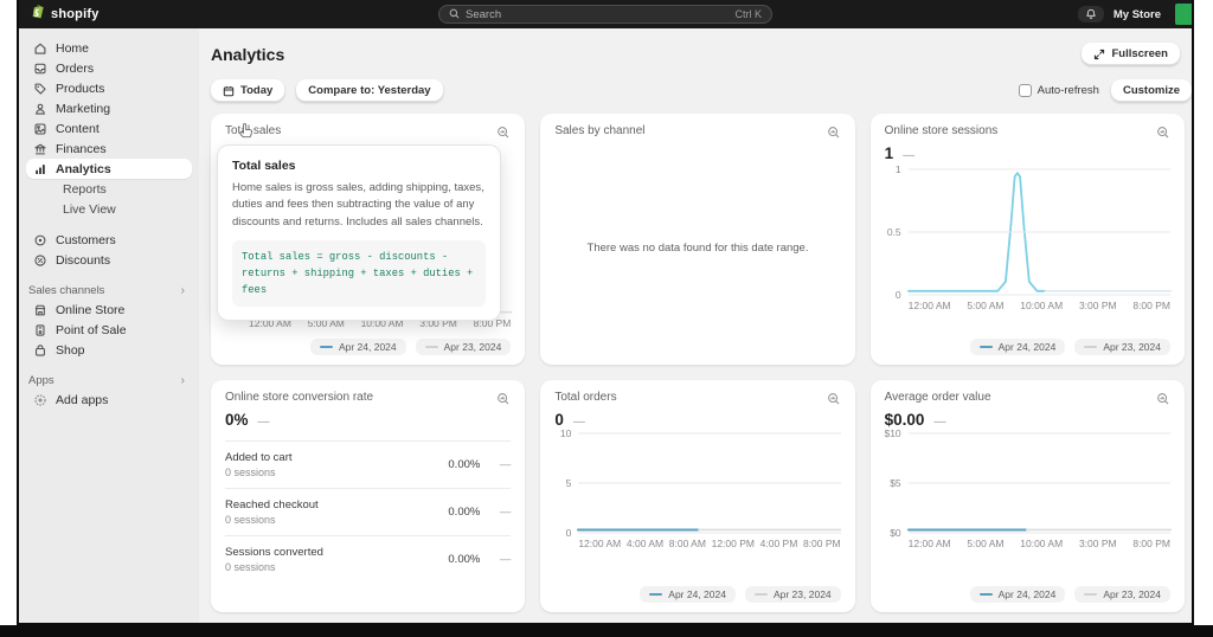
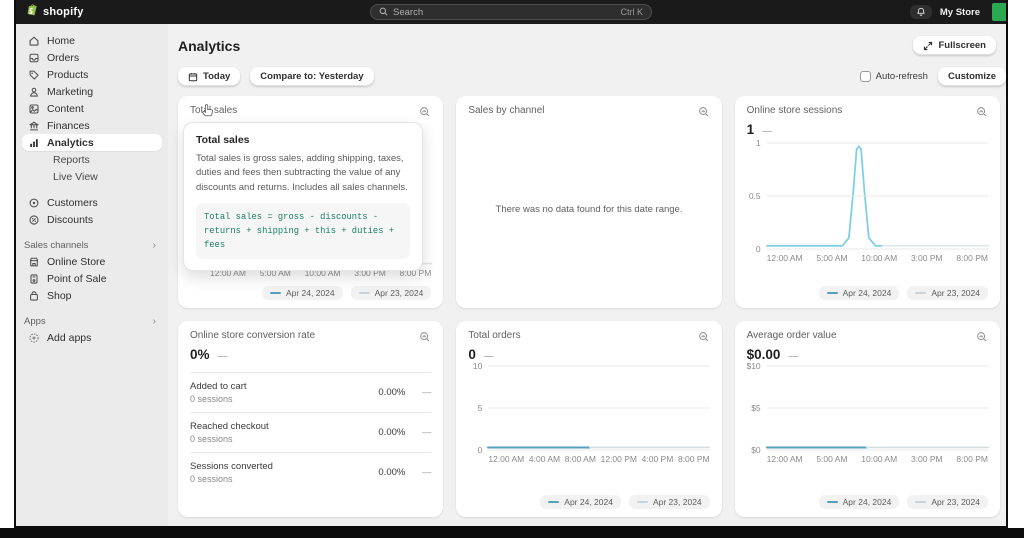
  shopify
  Search
  Ctrl K
  My Store
  Home
  Orders
  Products
  Marketing
  Content
  Finances
  Analytics
  Reports
  Live View
  Customers
  Discounts
  Sales channels
  ›
  Online Store
  Point of Sale
  Shop
  Apps
  ›
  Add apps
  Analytics
  Fullscreen
  Today
  Compare to: Yesterday
  Auto-refresh
  Customize
  Tot sales
  Total sales
- Home sales is gross sales, adding shipping, taxes, duties and fees then subtracting the value of any discounts and returns. Includes all sales channels.
+ Total sales is gross sales, adding shipping, taxes, duties and fees then subtracting the value of any discounts and returns. Includes all sales channels.
- Total sales = gross - discounts - returns + shipping + taxes + duties + fees
+ Total sales = gross - discounts - returns + shipping + this + duties + fees
  12:00 AM
  5:00 AM
  10:00 AM
  3:00 PM
  8:00 PM
  Apr 24, 2024
  Apr 23, 2024
  Sales by channel
  There was no data found for this date range.
  Online store sessions
  1
  —
  1
  0.5
  0
  12:00 AM
  5:00 AM
  10:00 AM
  3:00 PM
  8:00 PM
  Apr 24, 2024
  Apr 23, 2024
  Online store conversion rate
  0%
  —
  Added to cart
  0 sessions
  0.00%
  —
  Reached checkout
  0 sessions
  0.00%
  —
  Sessions converted
  0 sessions
  0.00%
  —
  Total orders
  0
  —
  10
  5
  0
  12:00 AM
  4:00 AM
  8:00 AM
  12:00 PM
  4:00 PM
  8:00 PM
  Apr 24, 2024
  Apr 23, 2024
  Average order value
  $0.00
  —
  $10
  $5
  $0
  12:00 AM
  5:00 AM
  10:00 AM
  3:00 PM
  8:00 PM
  Apr 24, 2024
  Apr 23, 2024
